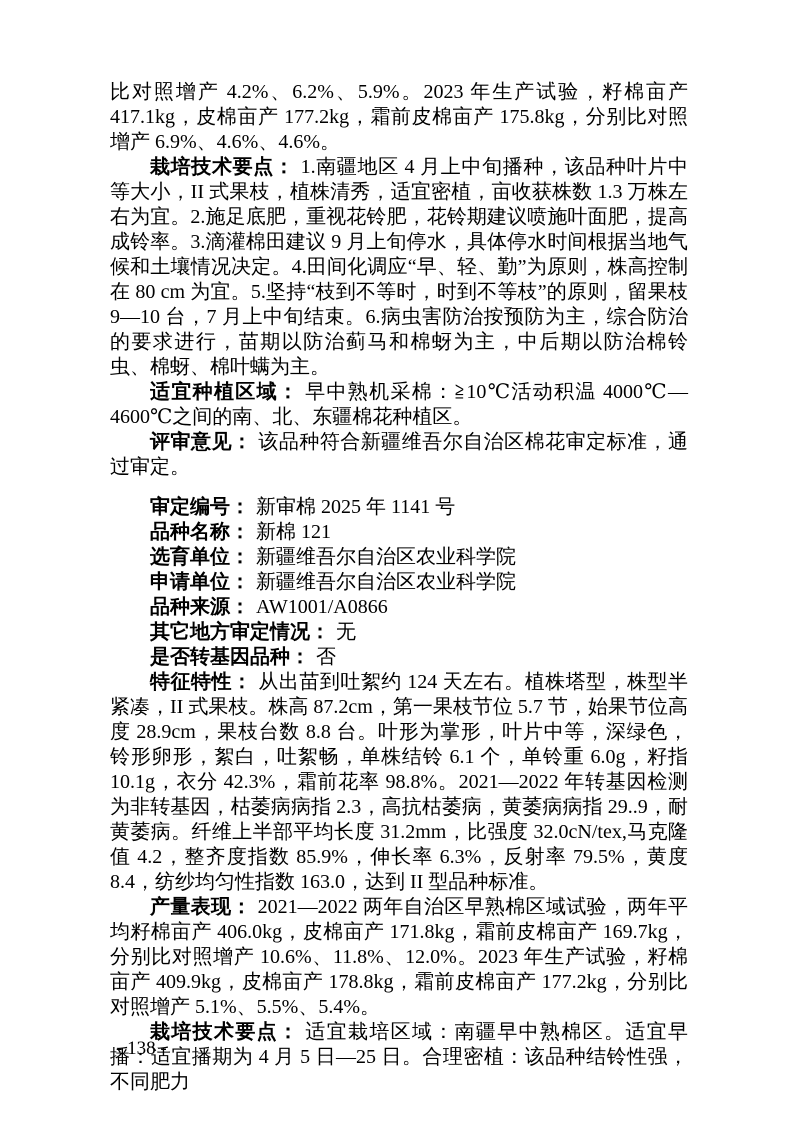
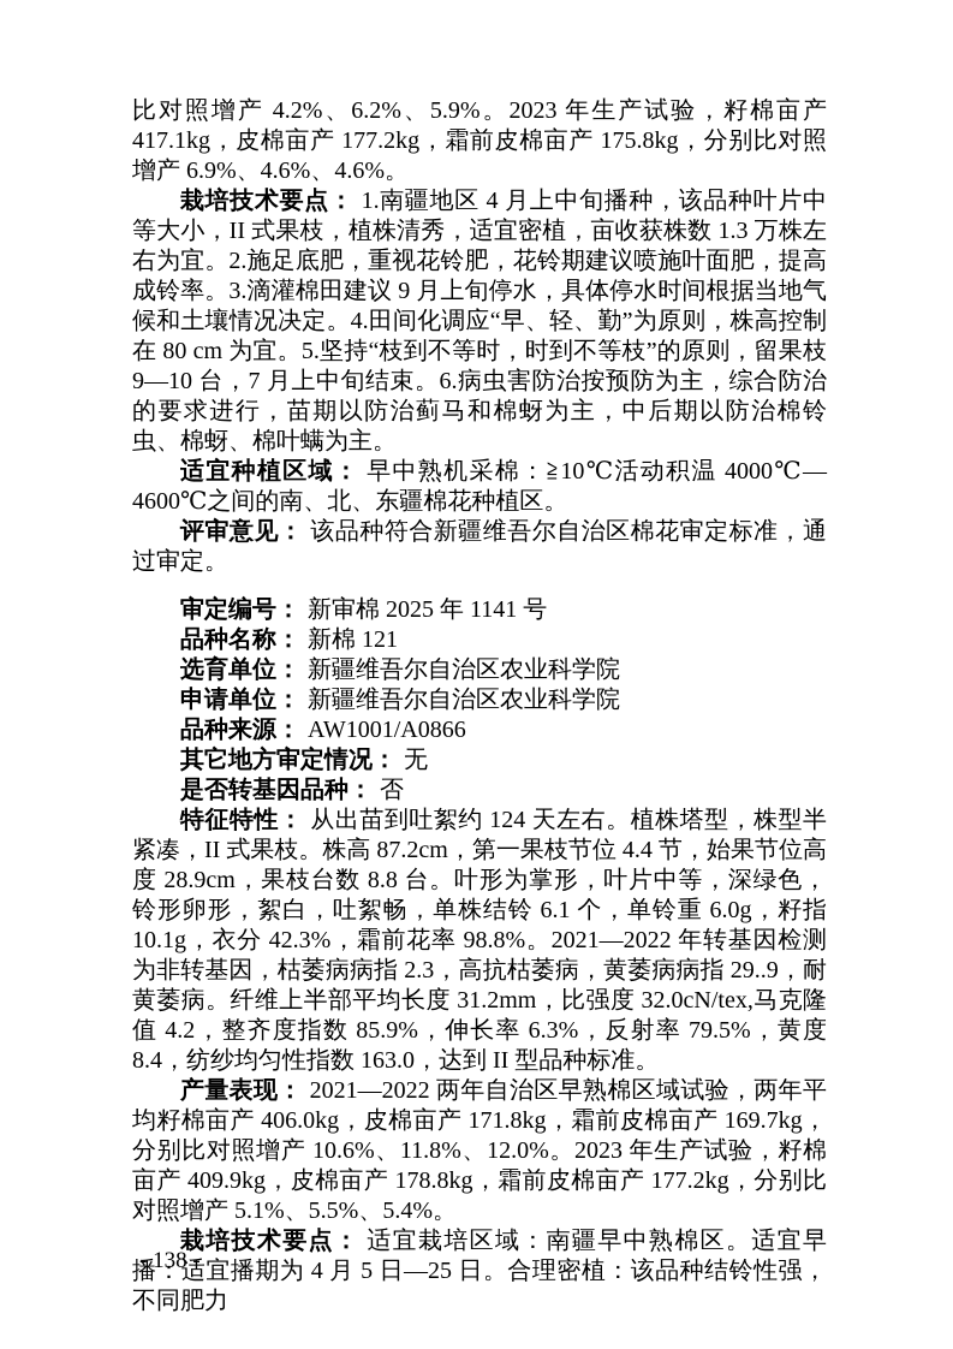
  比对照增产 4.2%、6.2%、5.9%。2023 年生产试验，籽棉亩产 417.1kg，皮棉亩产 177.2kg，霜前皮棉亩产 175.8kg，分别比对照增产 6.9%、4.6%、4.6%。
  栽培技术要点： 1.南疆地区 4 月上中旬播种，该品种叶片中等大小，II 式果枝，植株清秀，适宜密植，亩收获株数 1.3 万株左右为宜。2.施足底肥，重视花铃肥，花铃期建议喷施叶面肥，提高成铃率。3.滴灌棉田建议 9 月上旬停水，具体停水时间根据当地气候和土壤情况决定。4.田间化调应“早、轻、勤”为原则，株高控制在 80 cm 为宜。5.坚持“枝到不等时，时到不等枝”的原则，留果枝 9—10 台，7 月上中旬结束。6.病虫害防治按预防为主，综合防治的要求进行，苗期以防治蓟马和棉蚜为主，中后期以防治棉铃虫、棉蚜、棉叶螨为主。
  适宜种植区域： 早中熟机采棉：≧10℃活动积温 4000℃—4600℃之间的南、北、东疆棉花种植区。
  评审意见： 该品种符合新疆维吾尔自治区棉花审定标准，通过审定。
  审定编号： 新审棉 2025 年 1141 号
  品种名称： 新棉 121
  选育单位： 新疆维吾尔自治区农业科学院
  申请单位： 新疆维吾尔自治区农业科学院
  品种来源： AW1001/A0866
  其它地方审定情况： 无
  是否转基因品种： 否
- 特征特性： 从出苗到吐絮约 124 天左右。植株塔型，株型半紧凑，II 式果枝。株高 87.2cm，第一果枝节位 5.7 节，始果节位高度 28.9cm，果枝台数 8.8 台。叶形为掌形，叶片中等，深绿色，铃形卵形，絮白，吐絮畅，单株结铃 6.1 个，单铃重 6.0g，籽指 10.1g，衣分 42.3%，霜前花率 98.8%。2021—2022 年转基因检测为非转基因，枯萎病病指 2.3，高抗枯萎病，黄萎病病指 29..9，耐黄萎病。纤维上半部平均长度 31.2mm，比强度 32.0cN/tex,马克隆值 4.2，整齐度指数 85.9%，伸长率 6.3%，反射率 79.5%，黄度 8.4，纺纱均匀性指数 163.0，达到 II 型品种标准。
+ 特征特性： 从出苗到吐絮约 124 天左右。植株塔型，株型半紧凑，II 式果枝。株高 87.2cm，第一果枝节位 4.4 节，始果节位高度 28.9cm，果枝台数 8.8 台。叶形为掌形，叶片中等，深绿色，铃形卵形，絮白，吐絮畅，单株结铃 6.1 个，单铃重 6.0g，籽指 10.1g，衣分 42.3%，霜前花率 98.8%。2021—2022 年转基因检测为非转基因，枯萎病病指 2.3，高抗枯萎病，黄萎病病指 29..9，耐黄萎病。纤维上半部平均长度 31.2mm，比强度 32.0cN/tex,马克隆值 4.2，整齐度指数 85.9%，伸长率 6.3%，反射率 79.5%，黄度 8.4，纺纱均匀性指数 163.0，达到 II 型品种标准。
  产量表现： 2021—2022 两年自治区早熟棉区域试验，两年平均籽棉亩产 406.0kg，皮棉亩产 171.8kg，霜前皮棉亩产 169.7kg，分别比对照增产 10.6%、11.8%、12.0%。2023 年生产试验，籽棉亩产 409.9kg，皮棉亩产 178.8kg，霜前皮棉亩产 177.2kg，分别比对照增产 5.1%、5.5%、5.4%。
  栽培技术要点： 适宜栽培区域：南疆早中熟棉区。适宜早播：适宜播期为 4 月 5 日—25 日。合理密植：该品种结铃性强，不同肥力
  - 138 -
